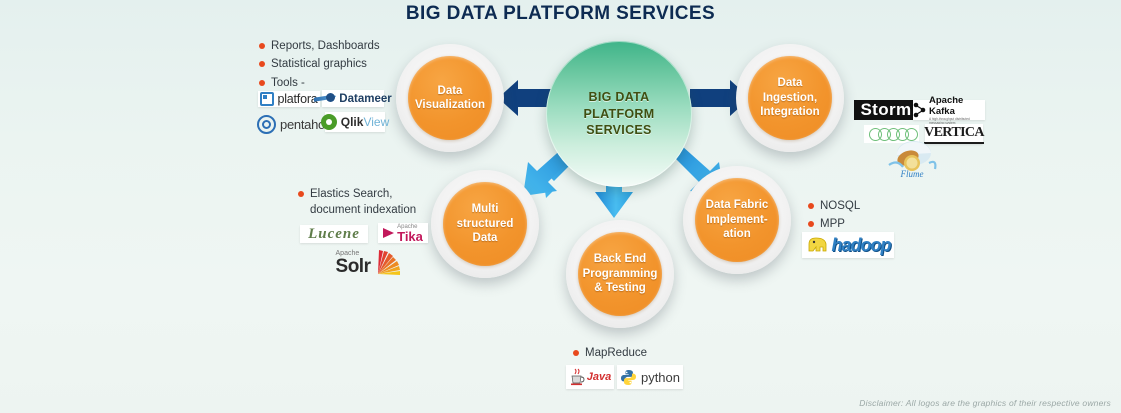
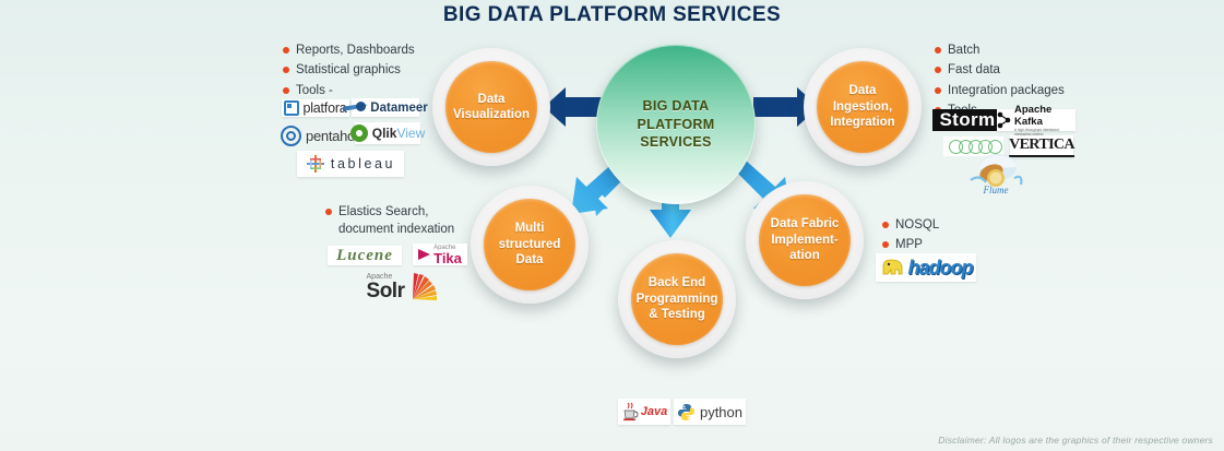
  BIG DATA PLATFORM SERVICES
  BIG DATA
  PLATFORM
  SERVICES
  Data
  Visualization
  Data
  Ingestion,
  Integration
  Multi
  structured
  Data
  Back End
  Programming
  & Testing
  Data Fabric
  Implement-
  ation
  Reports, Dashboards
  Statistical graphics
  Tools -
  platfor
  Datameer
  pentah
  QlikView
+ tableau
+ Batch
+ Fast data
+ Integration packages
  Storm
  Apache Kafka
  VERTICA
  Flume
  Elastics Search,
  document indexation
  Lucene
  Tika
  Solr
  NOSQL
  MPP
  hadoop
- MapReduce
  Java
  python
  Disclaimer: All logos are the graphics of their respective owners
